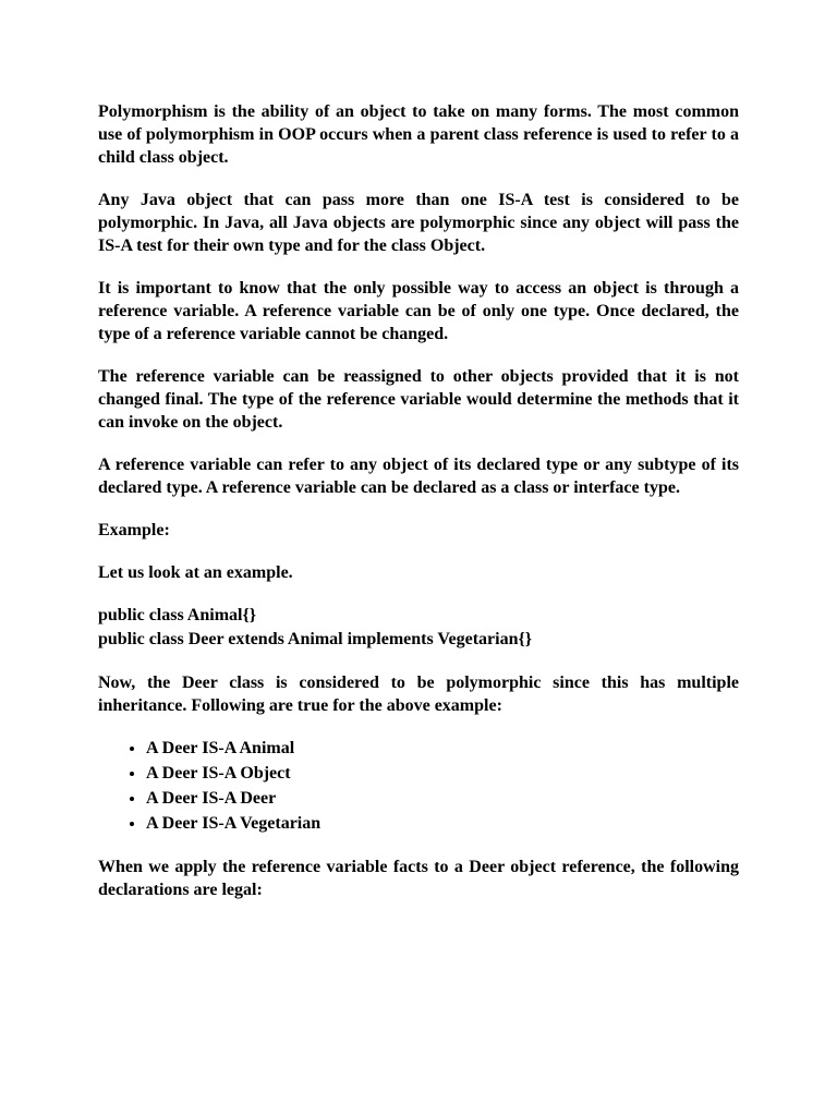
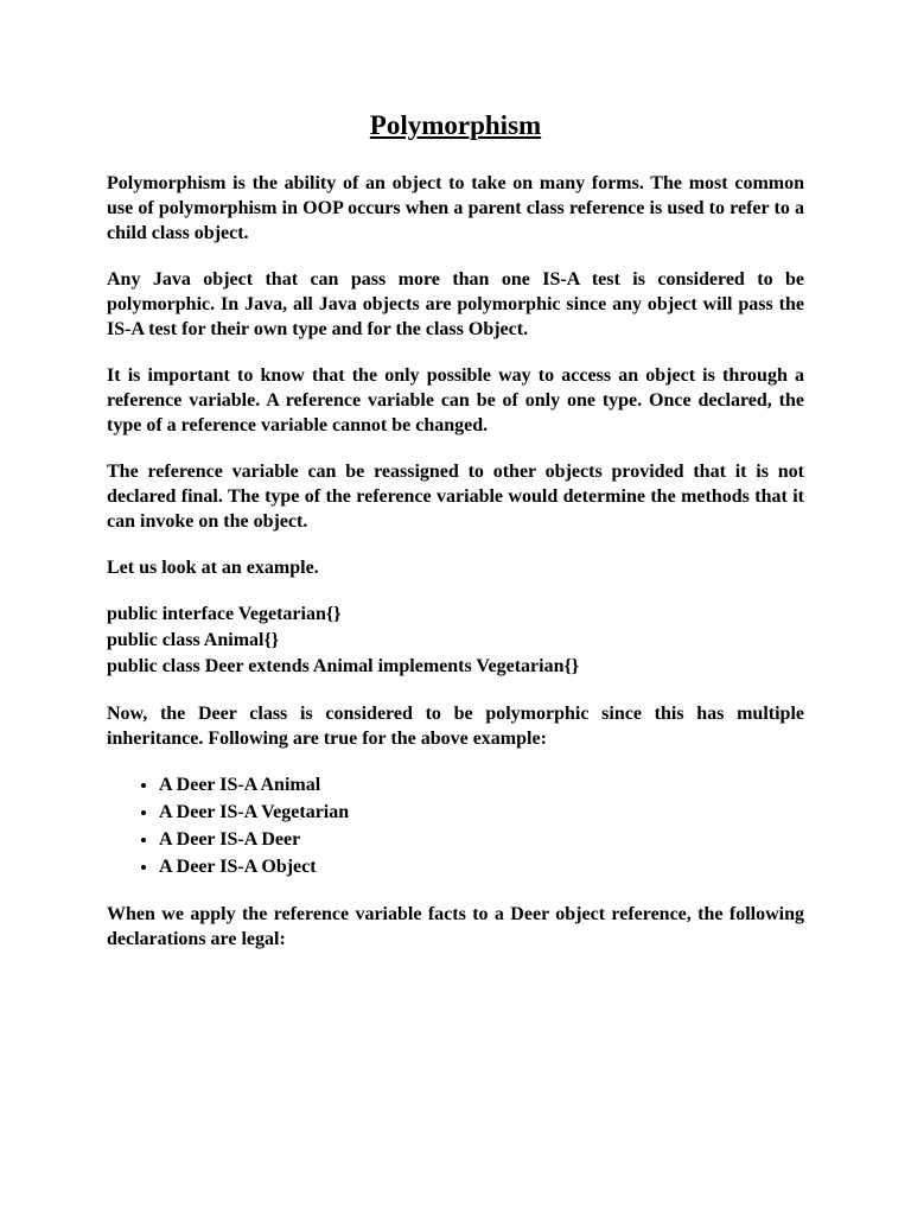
+ Polymorphism
  Polymorphism is the ability of an object to take on many forms. The most common use of polymorphism in OOP occurs when a parent class reference is used to refer to a child class object.
  Any Java object that can pass more than one IS-A test is considered to be polymorphic. In Java, all Java objects are polymorphic since any object will pass the IS-A test for their own type and for the class Object.
  It is important to know that the only possible way to access an object is through a reference variable. A reference variable can be of only one type. Once declared, the type of a reference variable cannot be changed.
- The reference variable can be reassigned to other objects provided that it is not changed final. The type of the reference variable would determine the methods that it can invoke on the object.
+ The reference variable can be reassigned to other objects provided that it is not declared final. The type of the reference variable would determine the methods that it can invoke on the object.
- A reference variable can refer to any object of its declared type or any subtype of its declared type. A reference variable can be declared as a class or interface type.
- Example:
  Let us look at an example.
+ public interface Vegetarian{}
  public class Animal{}
  public class Deer extends Animal implements Vegetarian{}
  Now, the Deer class is considered to be polymorphic since this has multiple inheritance. Following are true for the above example:
  A Deer IS-A Animal
- A Deer IS-A Object
+ A Deer IS-A Vegetarian
  A Deer IS-A Deer
- A Deer IS-A Vegetarian
+ A Deer IS-A Object
  When we apply the reference variable facts to a Deer object reference, the following declarations are legal:
